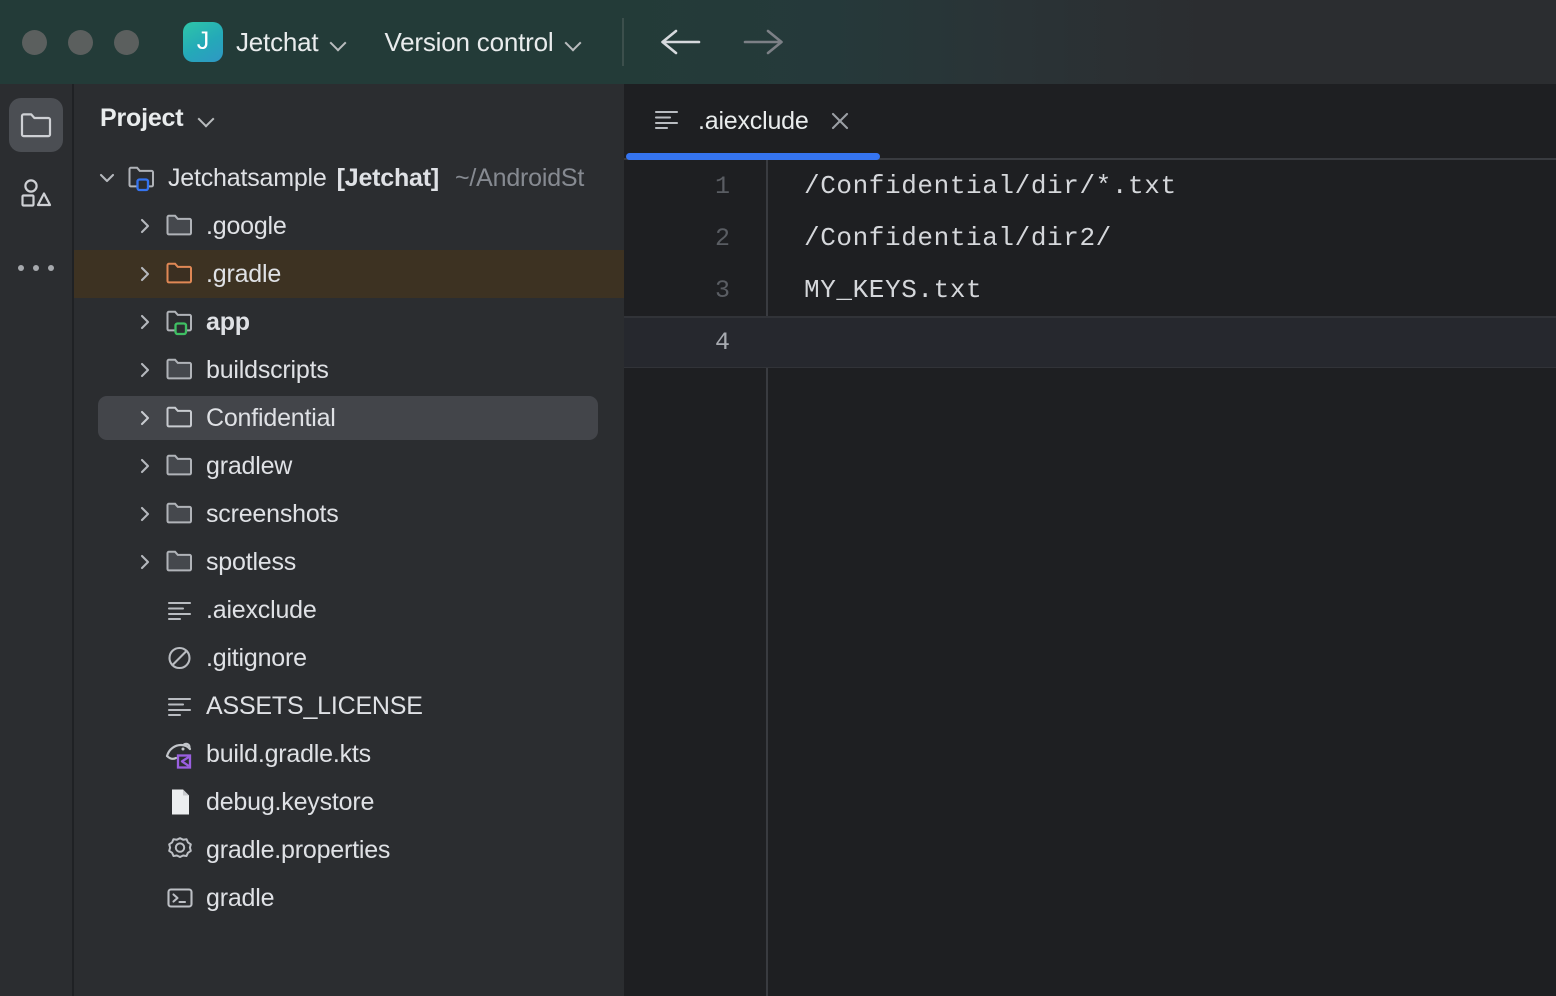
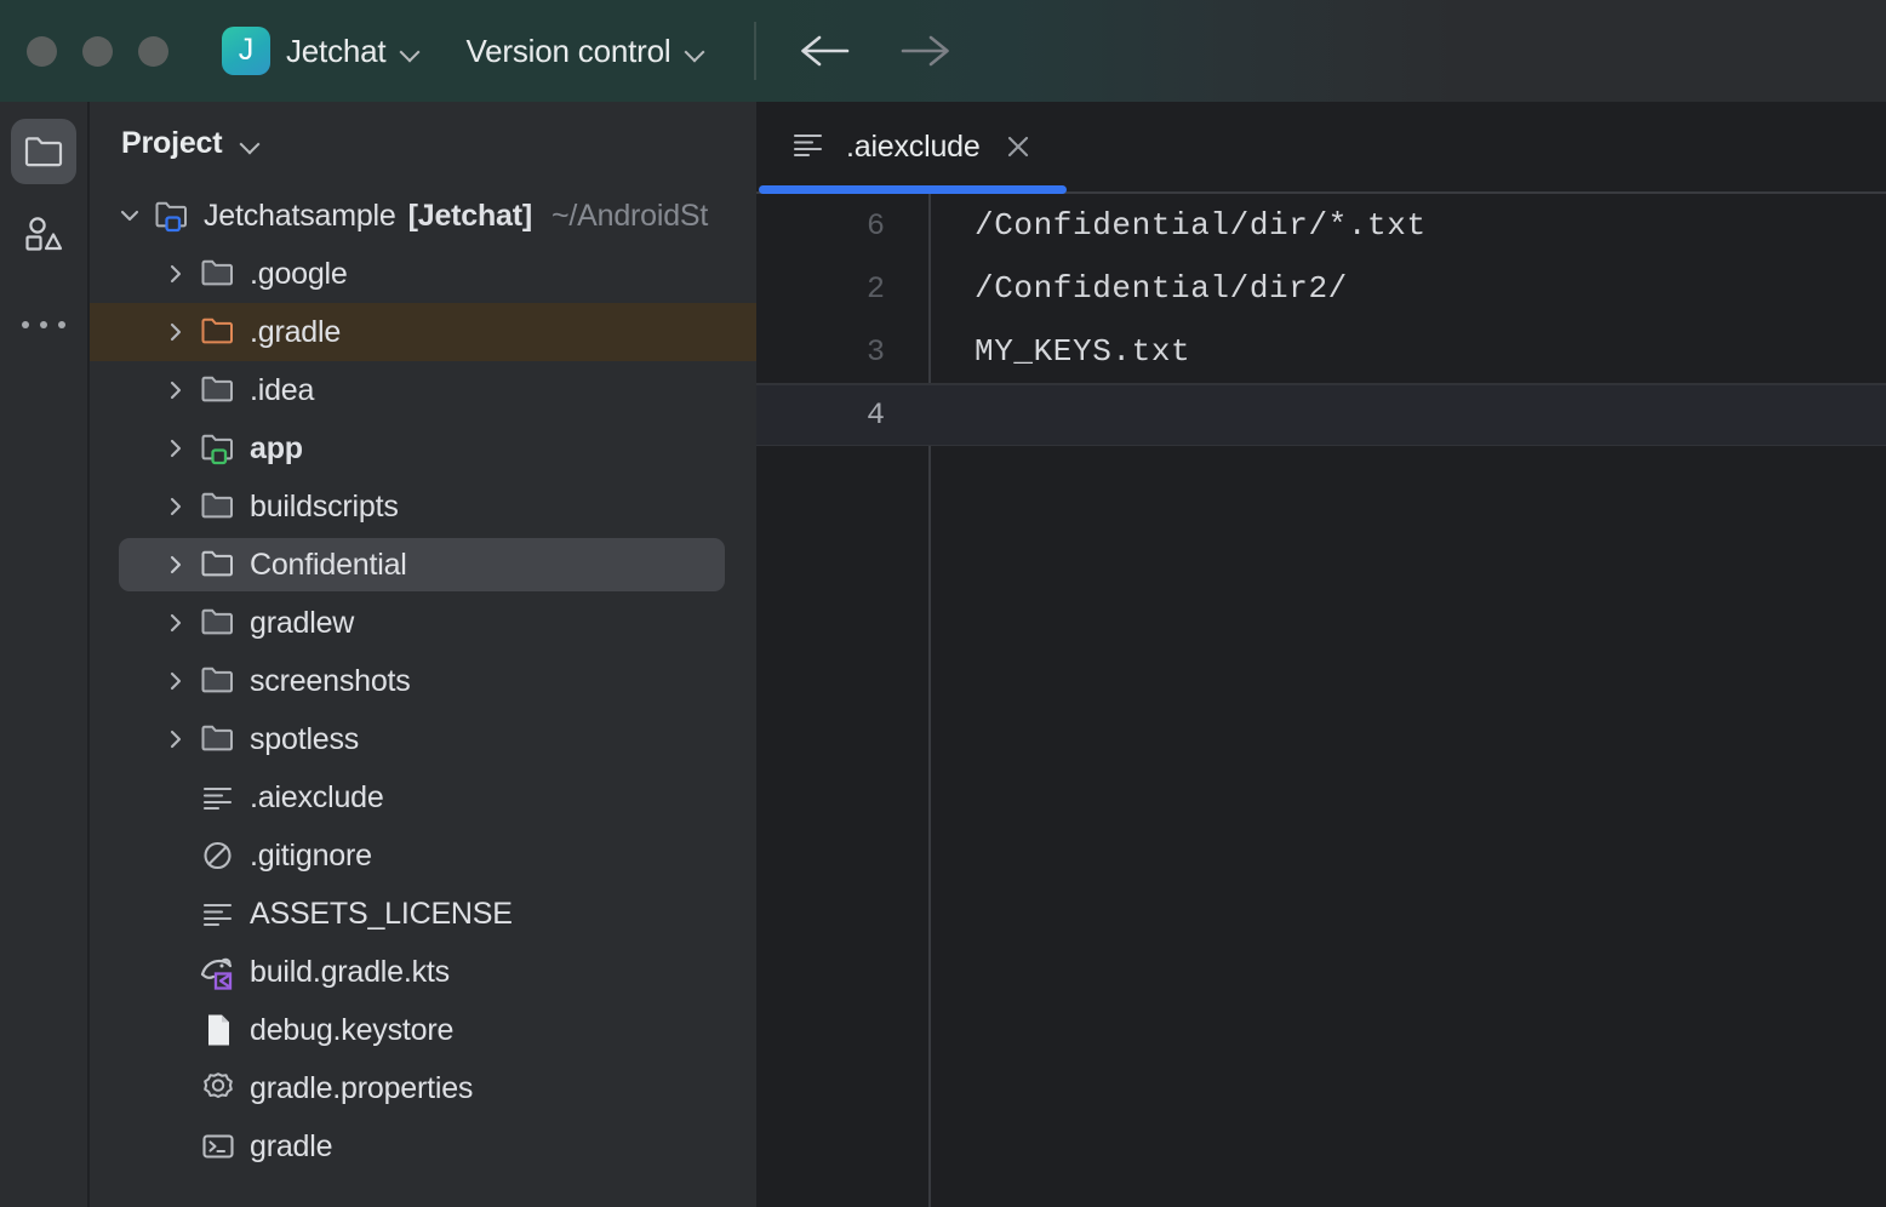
  J
  Jetchat
  Version control
  Project
  Jetchatsample
  [Jetchat]
  ~/AndroidSt
  .google
  .gradle
+ .idea
  app
  buildscripts
  Confidential
  gradlew
  screenshots
  spotless
  .aiexclude
  .gitignore
  ASSETS_LICENSE
  build.gradle.kts
  debug.keystore
  gradle.properties
  gradle
  .aiexclude
- 1
+ 6
  /Confidential/dir/*.txt
  2
  /Confidential/dir2/
  3
  MY_KEYS.txt
  4
